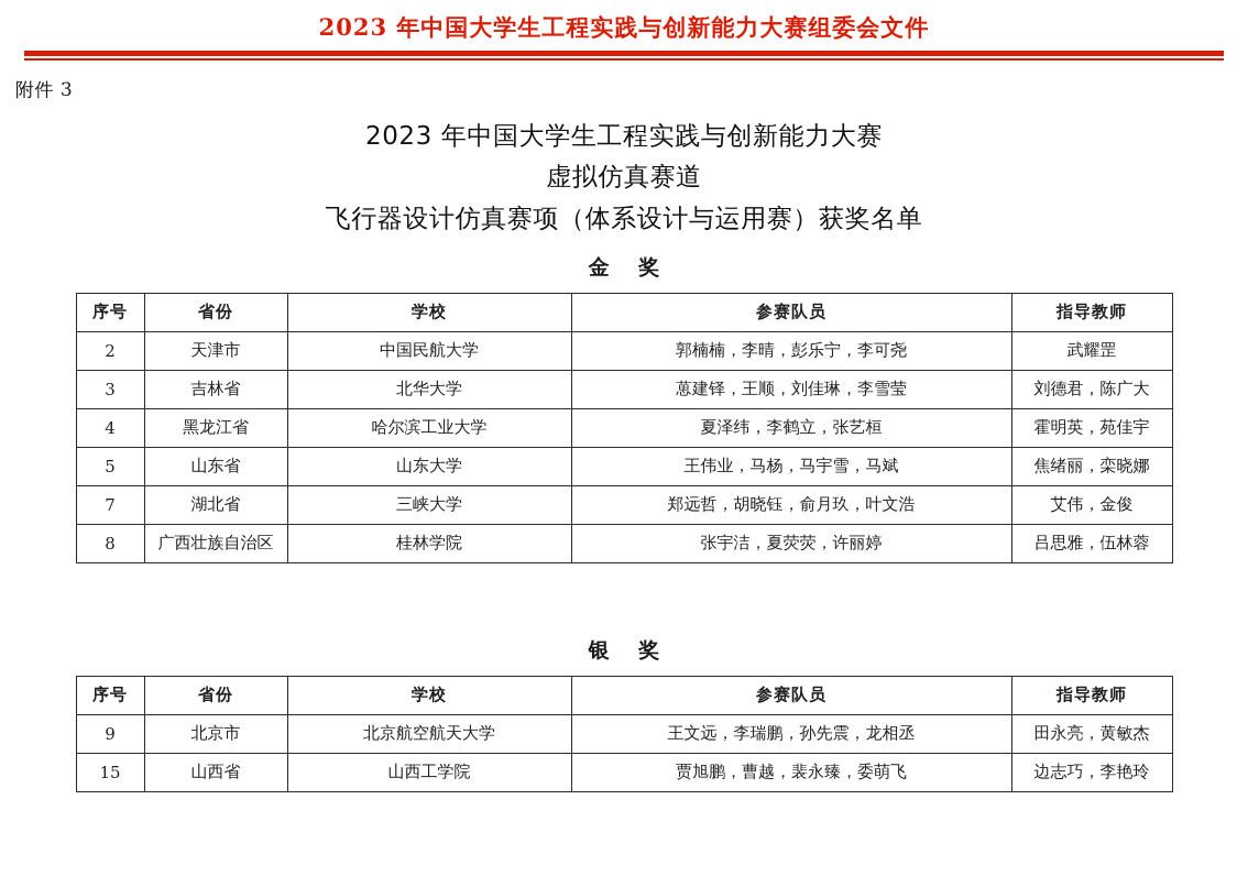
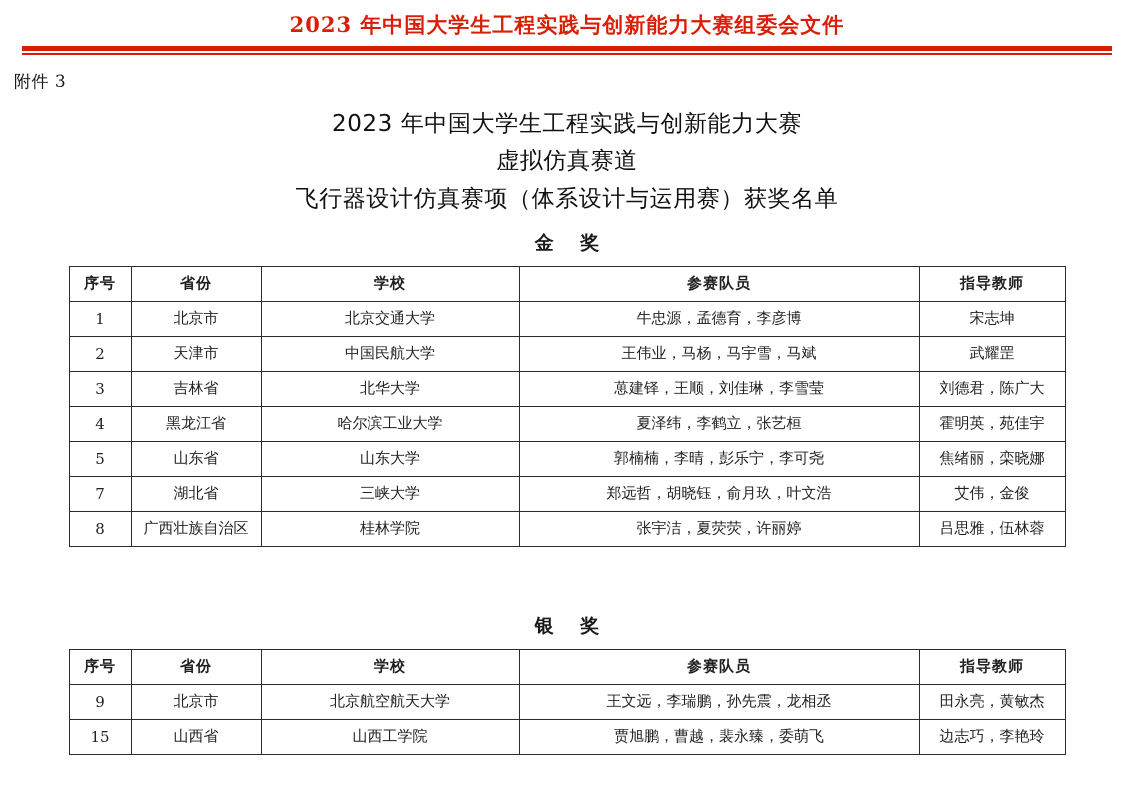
  2023 年中国大学生工程实践与创新能力大赛组委会文件
  附件 3
  2023 年中国大学生工程实践与创新能力大赛
  虚拟仿真赛道
  飞行器设计仿真赛项（体系设计与运用赛）获奖名单
  金 奖
  序号	省份	学校	参赛队员	指导教师
+ 1	北京市	北京交通大学	牛忠源，孟德育，李彦博	宋志坤
- 2	天津市	中国民航大学	郭楠楠，李晴，彭乐宁，李可尧	武耀罡
+ 2	天津市	中国民航大学	王伟业，马杨，马宇雪，马斌	武耀罡
  3	吉林省	北华大学	葸建铎，王顺，刘佳琳，李雪莹	刘德君，陈广大
  4	黑龙江省	哈尔滨工业大学	夏泽纬，李鹤立，张艺桓	霍明英，苑佳宇
- 5	山东省	山东大学	王伟业，马杨，马宇雪，马斌	焦绪丽，栾晓娜
+ 5	山东省	山东大学	郭楠楠，李晴，彭乐宁，李可尧	焦绪丽，栾晓娜
  7	湖北省	三峡大学	郑远哲，胡晓钰，俞月玖，叶文浩	艾伟，金俊
  8	广西壮族自治区	桂林学院	张宇洁，夏荧荧，许丽婷	吕思雅，伍林蓉
  银 奖
  序号	省份	学校	参赛队员	指导教师
  9	北京市	北京航空航天大学	王文远，李瑞鹏，孙先震，龙相丞	田永亮，黄敏杰
  15	山西省	山西工学院	贾旭鹏，曹越，裴永臻，委萌飞	边志巧，李艳玲
